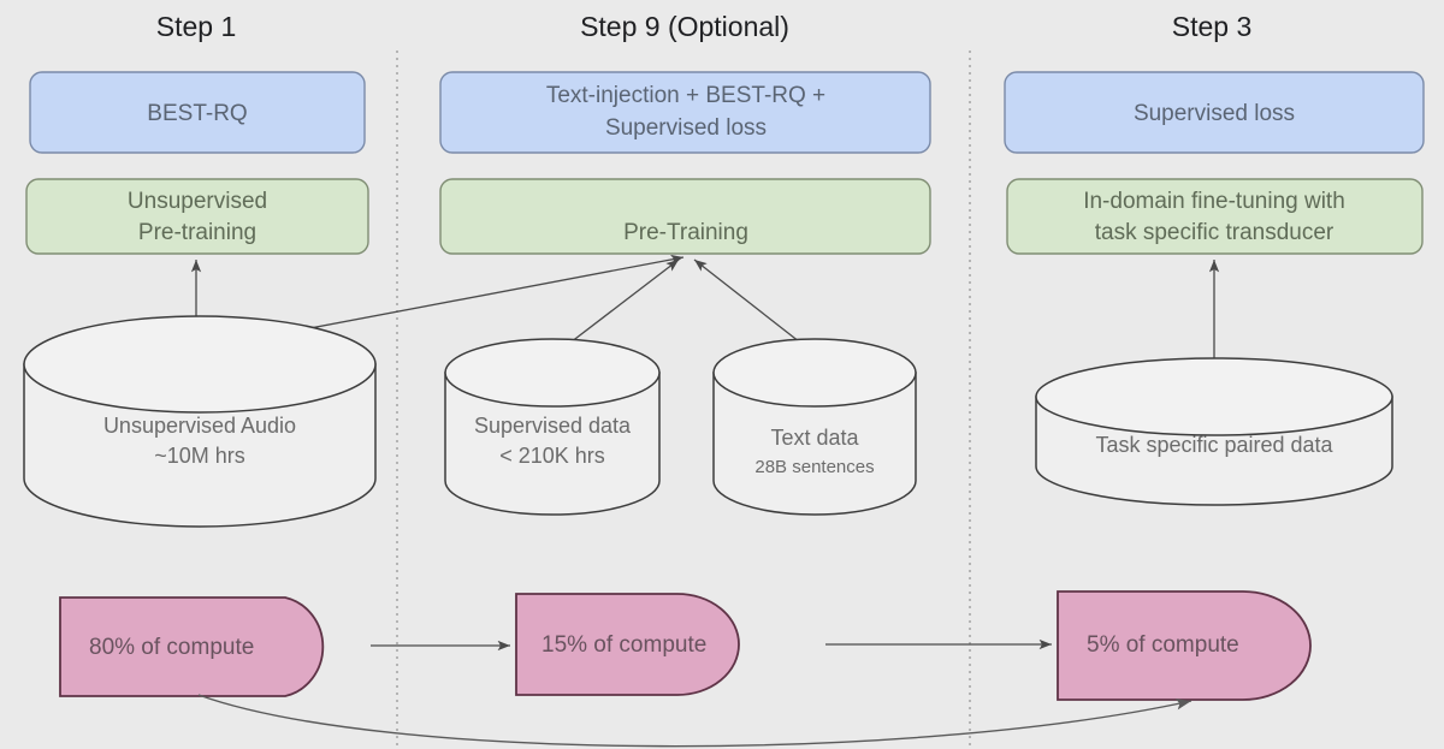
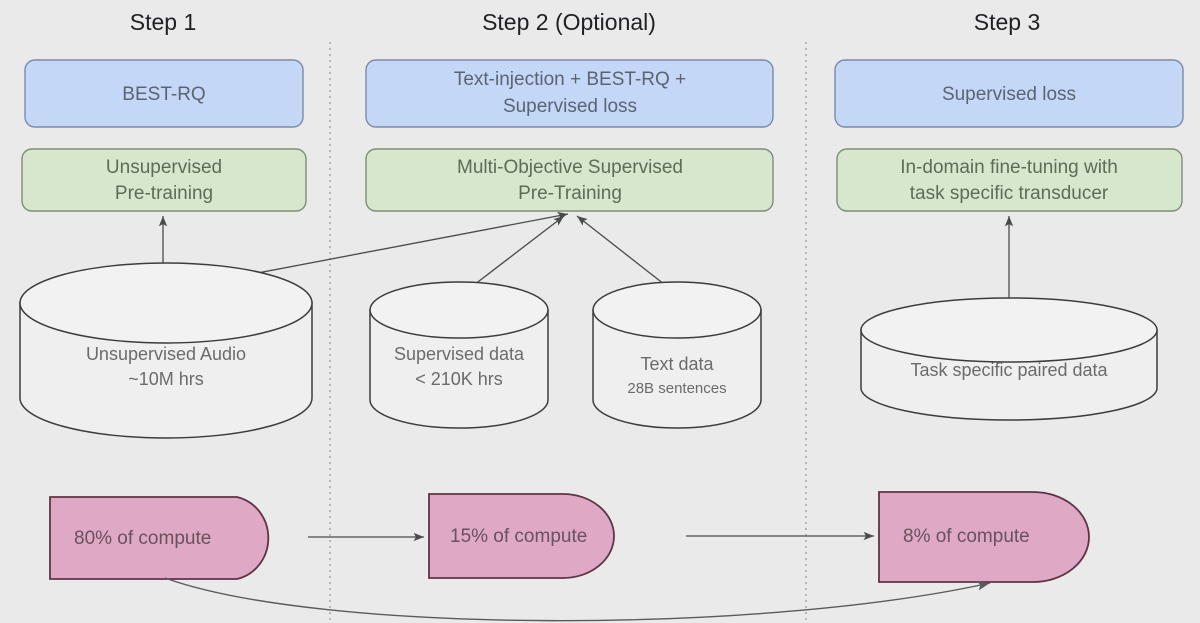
  Step 1
- Step 9 (Optional)
+ Step 2 (Optional)
  Step 3
  BEST-RQ
  Text-injection + BEST-RQ +
  Supervised loss
  Supervised loss
  Unsupervised
  Pre-training
+ Multi-Objective Supervised
  Pre-Training
  In-domain fine-tuning with
  task specific transducer
  Unsupervised Audio
  ~10M hrs
  Supervised data
  < 210K hrs
  Text data
  28B sentences
  Task specific paired data
  80% of compute
  15% of compute
- 5% of compute
+ 8% of compute
